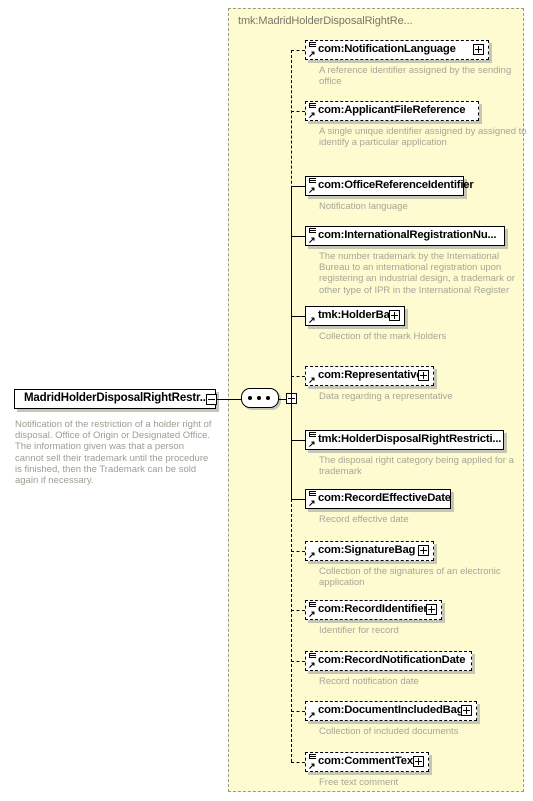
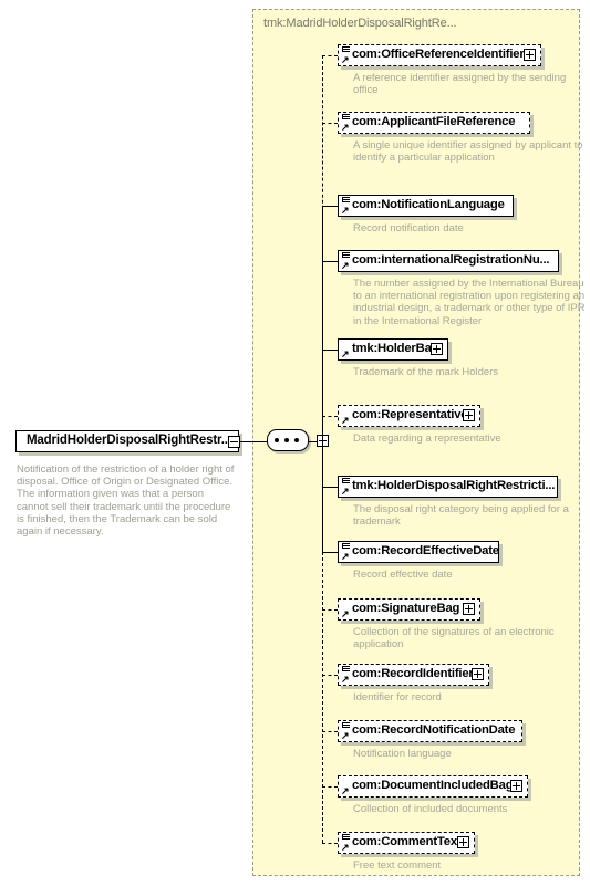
  tmk:MadridHolderDisposalRightRe...
  MadridHolderDisposalRightRestr..
  Notification of the restriction of a holder right of disposal. Office of Origin or Designated Office. The information given was that a person cannot sell their trademark until the procedure is finished, then the Trademark can be sold again if necessary.
  ↗
- com:NotificationLanguage
+ com:OfficeReferenceIdentifier
  A reference identifier assigned by the sending office
  ↗
  com:ApplicantFileReference
- A single unique identifier assigned by assigned to identify a particular application
+ A single unique identifier assigned by applicant to identify a particular application
  ↗
- com:OfficeReferenceIdentifier
+ com:NotificationLanguage
- Notification language
+ Record notification date
  ↗
  com:InternationalRegistrationNu...
- The number trademark by the International Bureau to an international registration upon registering an industrial design, a trademark or other type of IPR in the International Register
+ The number assigned by the International Bureau to an international registration upon registering an industrial design, a trademark or other type of IPR in the International Register
  ↗
  tmk:HolderBa
- Collection of the mark Holders
+ Trademark of the mark Holders
  ↗
  com:Representativ
  Data regarding a representative
  ↗
  tmk:HolderDisposalRightRestricti...
  The disposal right category being applied for a trademark
  ↗
  com:RecordEffectiveDate
  Record effective date
  ↗
  com:SignatureBag
  Collection of the signatures of an electronic application
  ↗
  com:RecordIdentifie
  Identifier for record
  ↗
  com:RecordNotificationDate
- Record notification date
+ Notification language
  ↗
  com:DocumentIncludedBa
  Collection of included documents
  ↗
  com:CommentTex
  Free text comment
